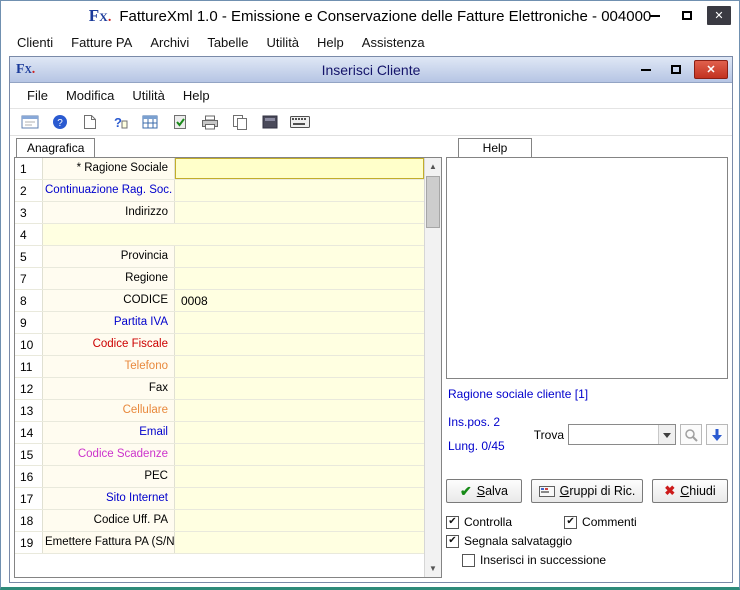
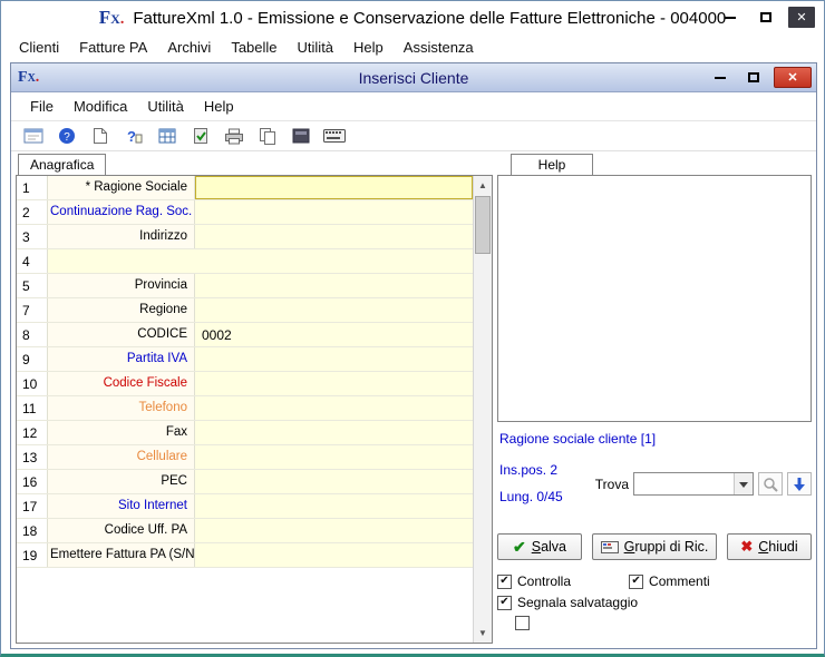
  FX.
  FattureXml 1.0 - Emissione e Conservazione delle Fatture Elettroniche - 004000
  ✕
  Clienti
  Fatture PA
  Archivi
  Tabelle
  Utilità
  Help
  Assistenza
  FX.
  Inserisci Cliente
  ✕
  File
  Modifica
  Utilità
  Help
  ?
  ?
  Anagrafica
  1
  * Ragione Sociale
  2
  Continuazione Rag. Soc.
  3
  Indirizzo
  4
  5
  Provincia
  7
  Regione
  8
  CODICE
- 0008
+ 0002
  9
  Partita IVA
  10
  Codice Fiscale
  11
  Telefono
  12
  Fax
  13
  Cellulare
- 14
- Email
- 15
- Codice Scadenze
  16
  PEC
  17
  Sito Internet
  18
  Codice Uff. PA
  19
  Emettere Fattura PA (S/N
  ▲
  ▼
  Help
  Ragione sociale cliente [1]
  Ins.pos. 2
  Lung. 0/45
  Trova
  ✔
  Salva
  Gruppi di Ric.
  ✖
  Chiudi
  Controlla
  Commenti
  Segnala salvataggio
- Inserisci in successione
